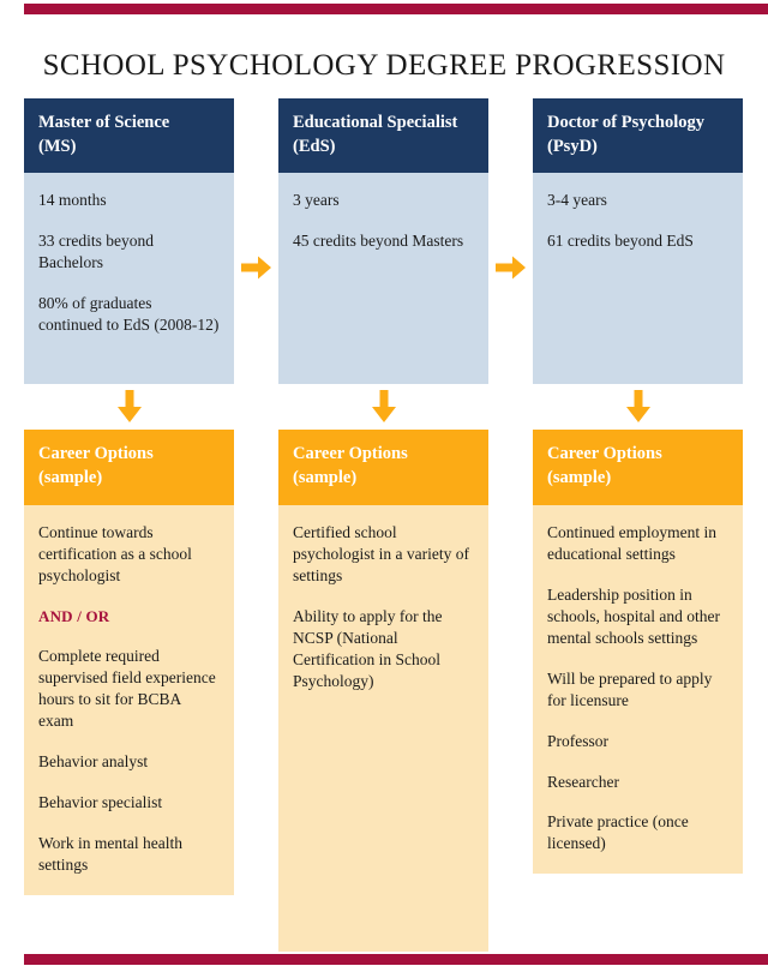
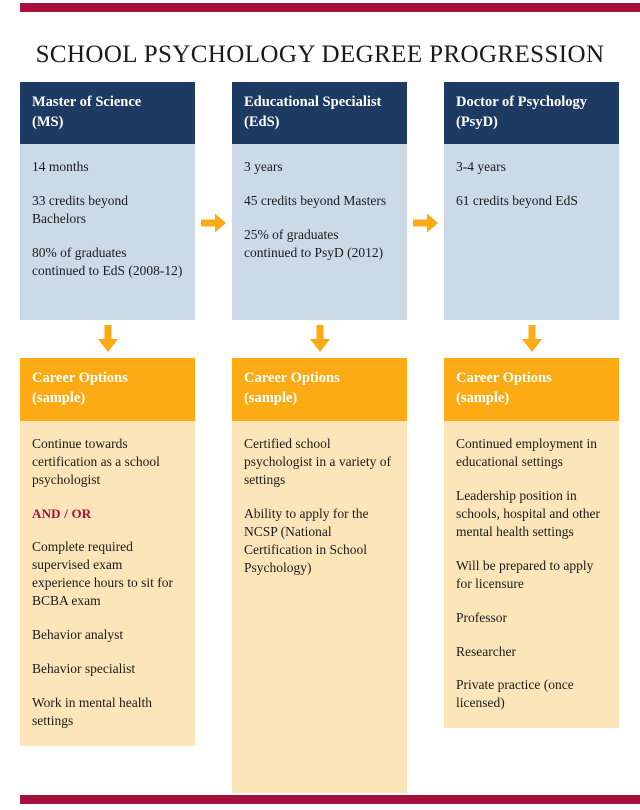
  SCHOOL PSYCHOLOGY DEGREE PROGRESSION
  Master of Science
  (MS)
  14 months
  33 credits beyond Bachelors
  80% of graduates continued to EdS (2008-12)
  Career Options
  (sample)
  Continue towards certification as a school psychologist
  AND / OR
- Complete required supervised field experience hours to sit for BCBA exam
+ Complete required supervised exam experience hours to sit for BCBA exam
  Behavior analyst
  Behavior specialist
  Work in mental health settings
  Educational Specialist
  (EdS)
  3 years
  45 credits beyond Masters
+ 25% of graduates continued to PsyD (2012)
  Career Options
  (sample)
  Certified school psychologist in a variety of settings
  Ability to apply for the NCSP (National Certification in School Psychology)
  Doctor of Psychology
  (PsyD)
  3-4 years
  61 credits beyond EdS
  Career Options
  (sample)
  Continued employment in educational settings
- Leadership position in schools, hospital and other mental schools settings
+ Leadership position in schools, hospital and other mental health settings
  Will be prepared to apply for licensure
  Professor
  Researcher
  Private practice (once licensed)
